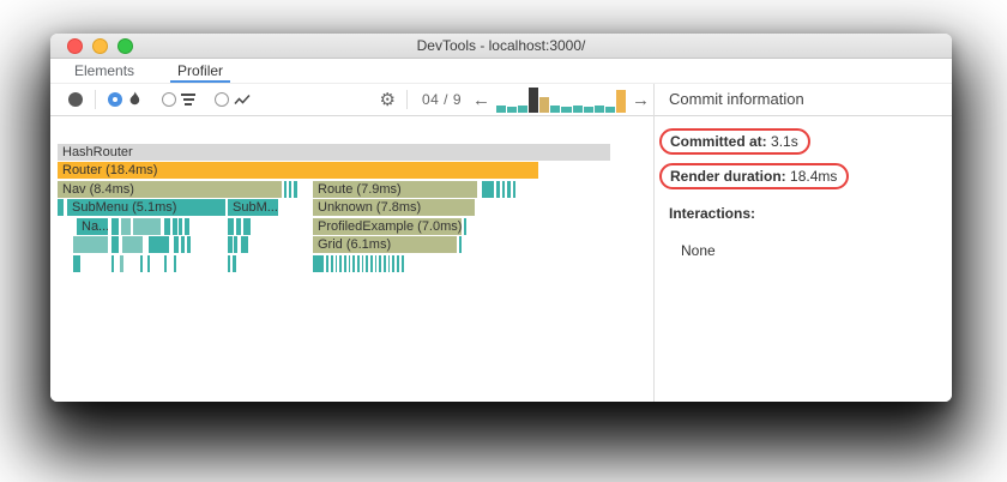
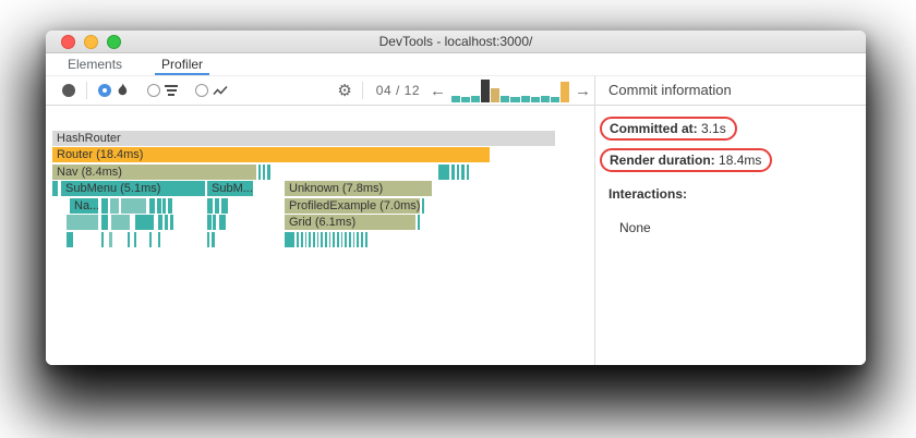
  DevTools - localhost:3000/
  Elements
  Profiler
  ⚙
- 04 / 9
+ 04 / 12
  ←
  →
  HashRouter
  Router (18.4ms)
  Nav (8.4ms)
- Route (7.9ms)
  SubMenu (5.1ms)
  SubM...
  Unknown (7.8ms)
  Na...
  ProfiledExample (7.0ms)
  Grid (6.1ms)
  Commit information
  Committed at: 3.1s
  Render duration: 18.4ms
  Interactions:
  None
